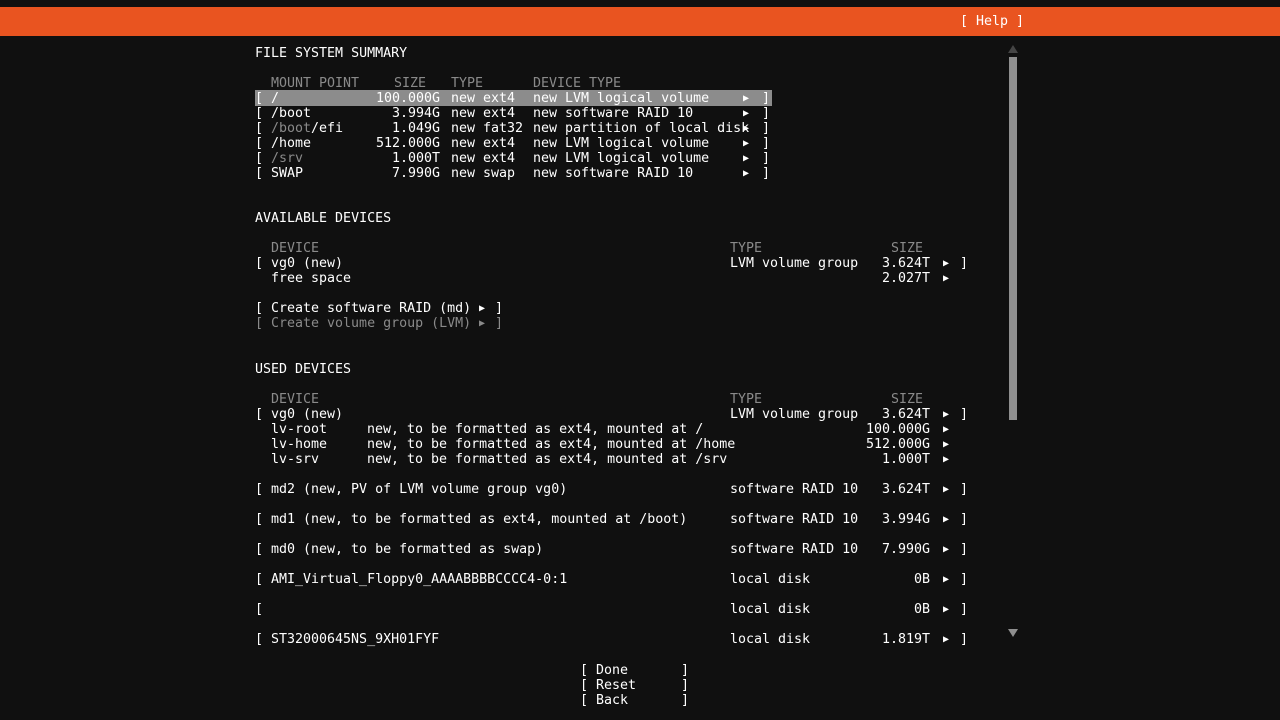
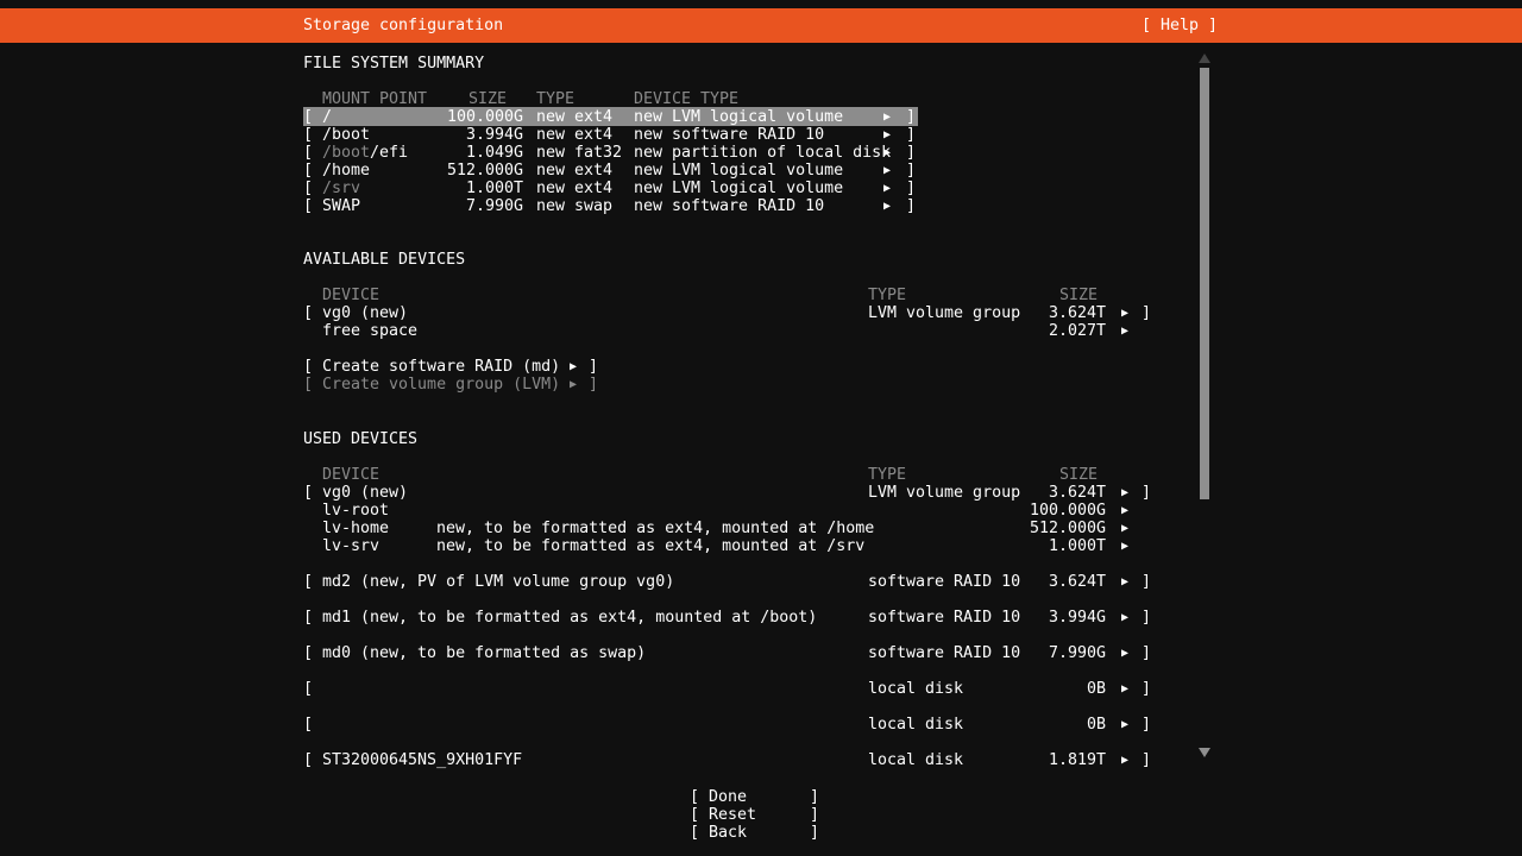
+ Storage configuration
  [ Help ]
  FILE SYSTEM SUMMARY
  MOUNT POINT
  SIZE
  TYPE
  DEVICE TYPE
  [
  /
  100.000G
  new ext4
  new LVM logical volume
  ▶
  ]
  [
  /boot
  3.994G
  new ext4
  new software RAID 10
  ▶
  ]
  [
  /boot
  /efi
  1.049G
  new fat32
  new partition of local disk
  ▶
  ]
  [
  /home
  512.000G
  new ext4
  new LVM logical volume
  ▶
  ]
  [
  /srv
  1.000T
  new ext4
  new LVM logical volume
  ▶
  ]
  [
  SWAP
  7.990G
  new swap
  new software RAID 10
  ▶
  ]
  AVAILABLE DEVICES
  DEVICE
  TYPE
  SIZE
  [
  vg0 (new)
  LVM volume group
  3.624T
  ▶
  ]
  free space
  2.027T
  ▶
  [
  Create software RAID (md)
  ▶
  ]
  [
  Create volume group (LVM)
  ▶
  ]
  USED DEVICES
  DEVICE
  TYPE
  SIZE
  [
  vg0 (new)
  LVM volume group
  3.624T
  ▶
  ]
  lv-root
- new, to be formatted as ext4, mounted at /
  100.000G
  ▶
  lv-home
  new, to be formatted as ext4, mounted at /home
  512.000G
  ▶
  lv-srv
  new, to be formatted as ext4, mounted at /srv
  1.000T
  ▶
  [
  md2 (new, PV of LVM volume group vg0)
  software RAID 10
  3.624T
  ▶
  ]
  [
  md1 (new, to be formatted as ext4, mounted at /boot)
  software RAID 10
  3.994G
  ▶
  ]
  [
  md0 (new, to be formatted as swap)
  software RAID 10
  7.990G
  ▶
  ]
  [
- AMI_Virtual_Floppy0_AAAABBBBCCCC4-0:1
  local disk
  0B
  ▶
  ]
  [
  local disk
  0B
  ▶
  ]
  [
  ST32000645NS_9XH01FYF
  local disk
  1.819T
  ▶
  ]
  [
  Done
  ]
  [
  Reset
  ]
  [
  Back
  ]
